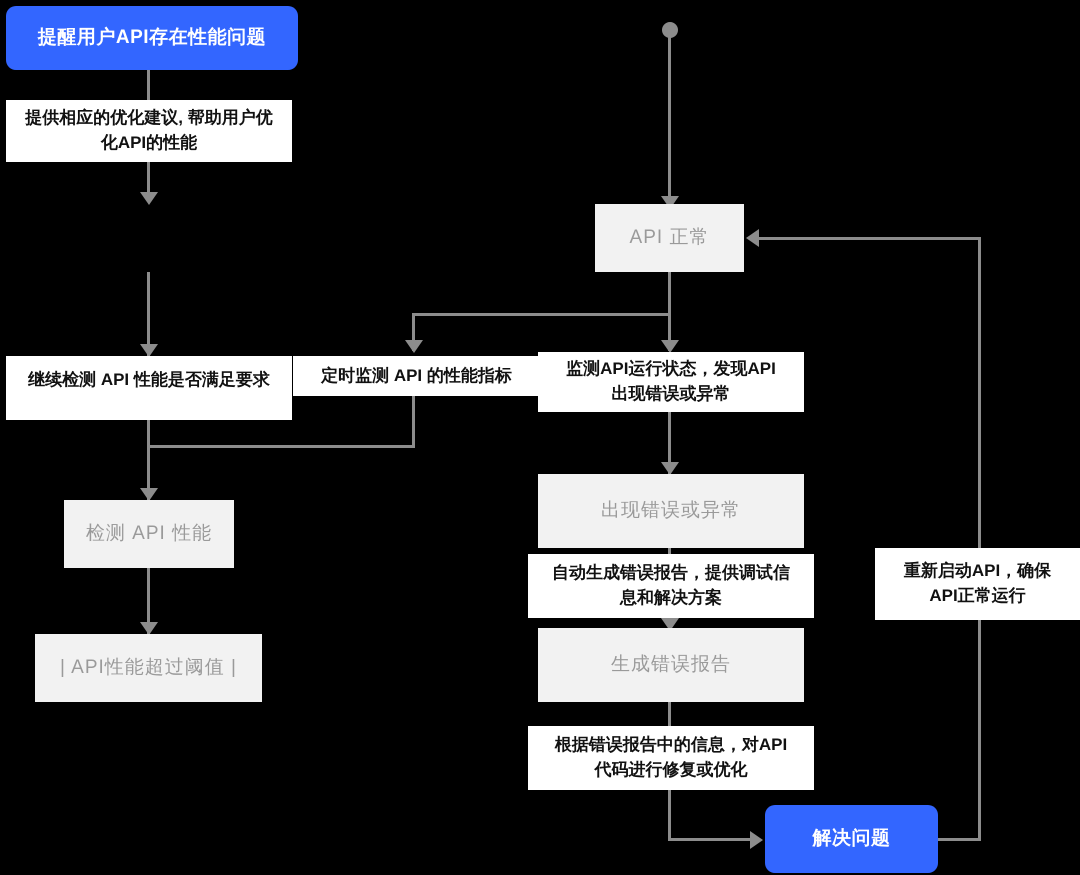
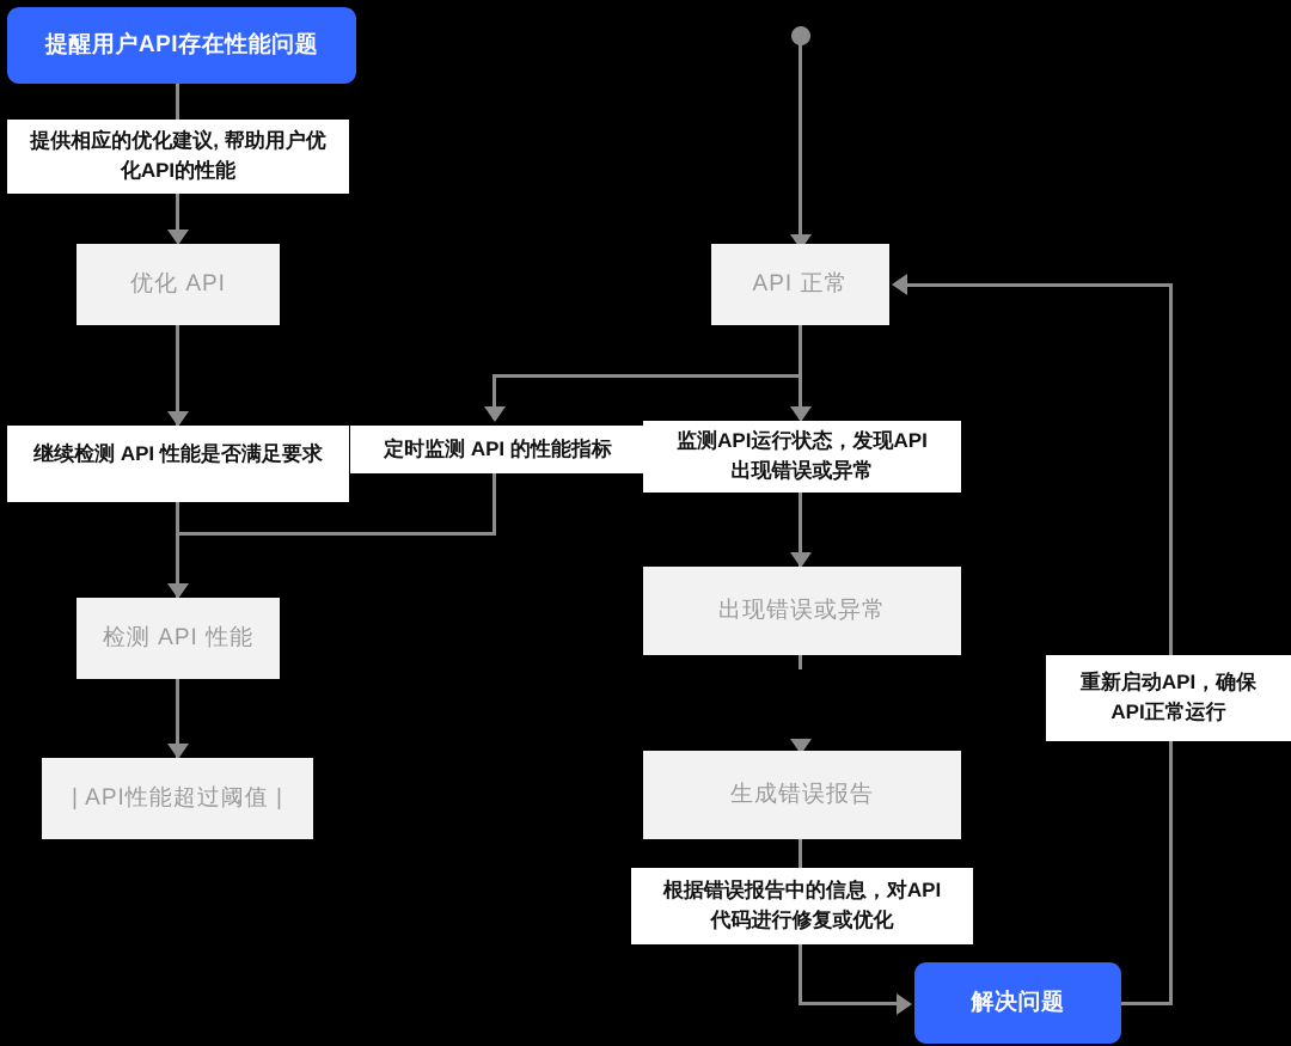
  提醒用户API存在性能问题
  提供相应的优化建议, 帮助用户优
  化API的性能
+ 优化 API
  继续检测 API 性能是否满足要求
  定时监测 API 的性能指标
  检测 API 性能
  | API性能超过阈值 |
  API 正常
  监测API运行状态，发现API
  出现错误或异常
  出现错误或异常
- 自动生成错误报告，提供调试信
- 息和解决方案
  生成错误报告
  根据错误报告中的信息，对API
  代码进行修复或优化
  重新启动API，确保
  API正常运行
  解决问题
